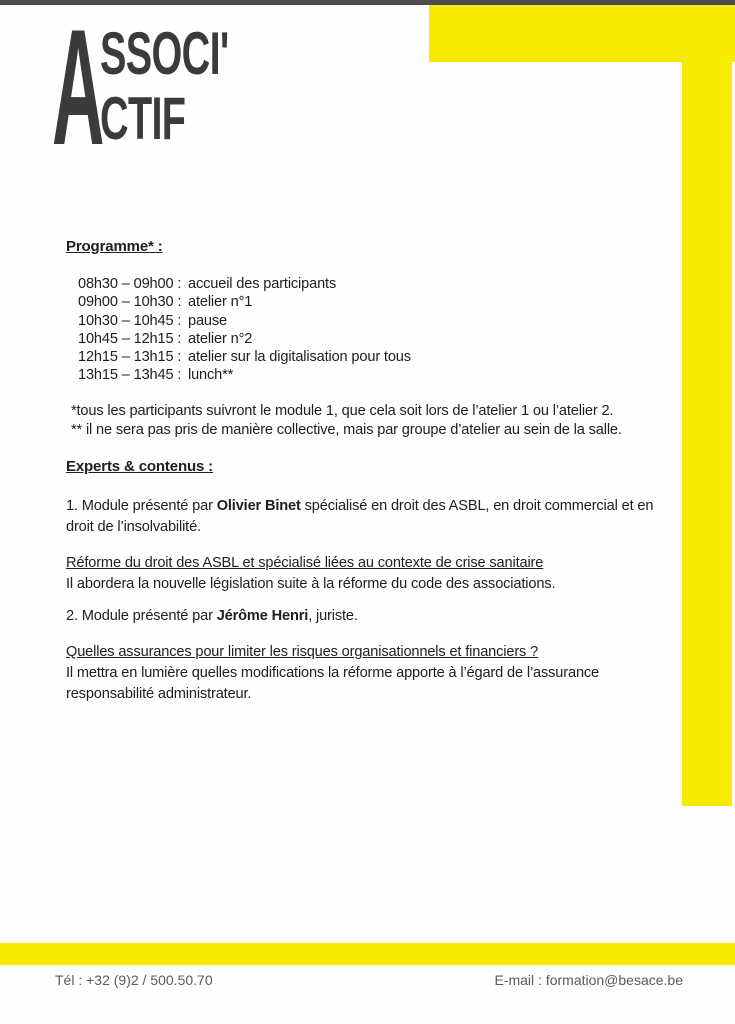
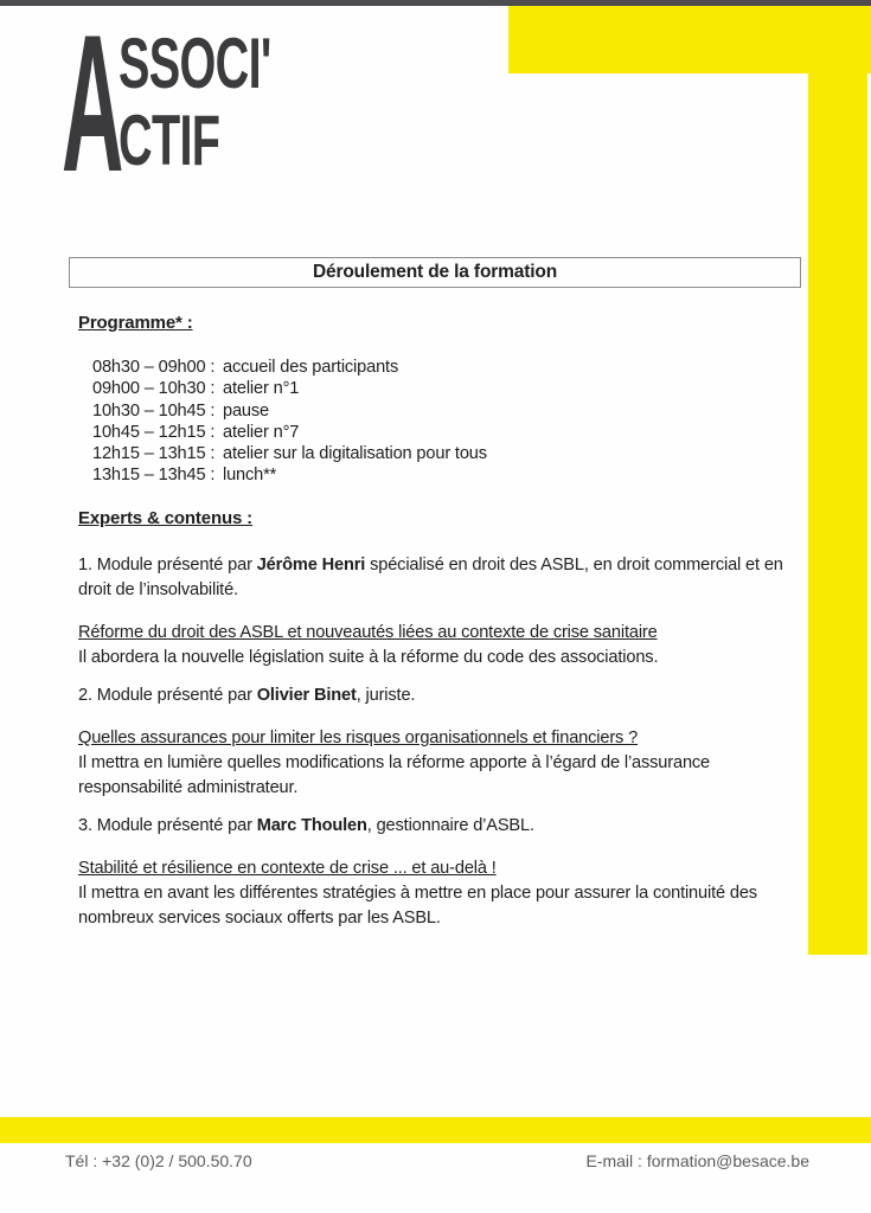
  A
  SSOCI'
  CTIF
+ Déroulement de la formation
  Programme* :
  08h30 – 09h00 :
  accueil des participants
  09h00 – 10h30 :
  atelier n°1
  10h30 – 10h45 :
  pause
  10h45 – 12h15 :
- atelier n°2
+ atelier n°7
  12h15 – 13h15 :
  atelier sur la digitalisation pour tous
  13h15 – 13h45 :
  lunch**
- *tous les participants suivront le module 1, que cela soit lors de l’atelier 1 ou l’atelier 2.
- ** il ne sera pas pris de manière collective, mais par groupe d’atelier au sein de la salle.
  Experts & contenus :
- 1. Module présenté par Olivier Binet spécialisé en droit des ASBL, en droit commercial et en droit de l’insolvabilité.
+ 1. Module présenté par Jérôme Henri spécialisé en droit des ASBL, en droit commercial et en droit de l’insolvabilité.
- Réforme du droit des ASBL et spécialisé liées au contexte de crise sanitaire
+ Réforme du droit des ASBL et nouveautés liées au contexte de crise sanitaire
  Il abordera la nouvelle législation suite à la réforme du code des associations.
- 2. Module présenté par Jérôme Henri, juriste.
+ 2. Module présenté par Olivier Binet, juriste.
  Quelles assurances pour limiter les risques organisationnels et financiers ?
  Il mettra en lumière quelles modifications la réforme apporte à l’égard de l’assurance responsabilité administrateur.
+ 3. Module présenté par Marc Thoulen, gestionnaire d’ASBL.
+ Stabilité et résilience en contexte de crise ... et au-delà !
+ Il mettra en avant les différentes stratégies à mettre en place pour assurer la continuité des nombreux services sociaux offerts par les ASBL.
- Tél : +32 (9)2 / 500.50.70
+ Tél : +32 (0)2 / 500.50.70
  E-mail : formation@besace.be
